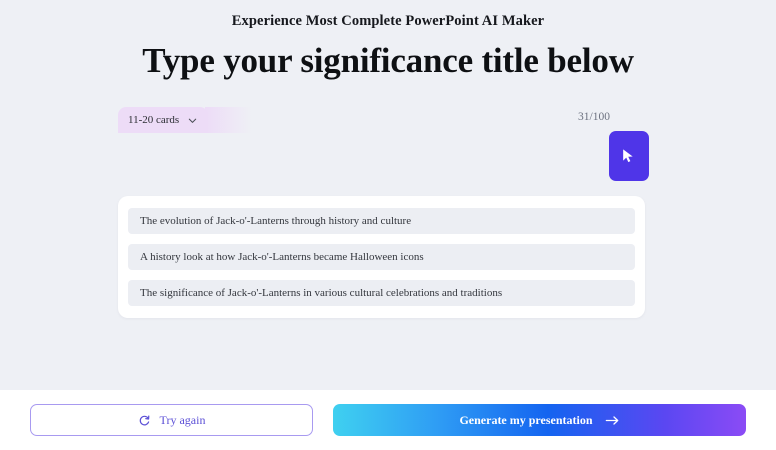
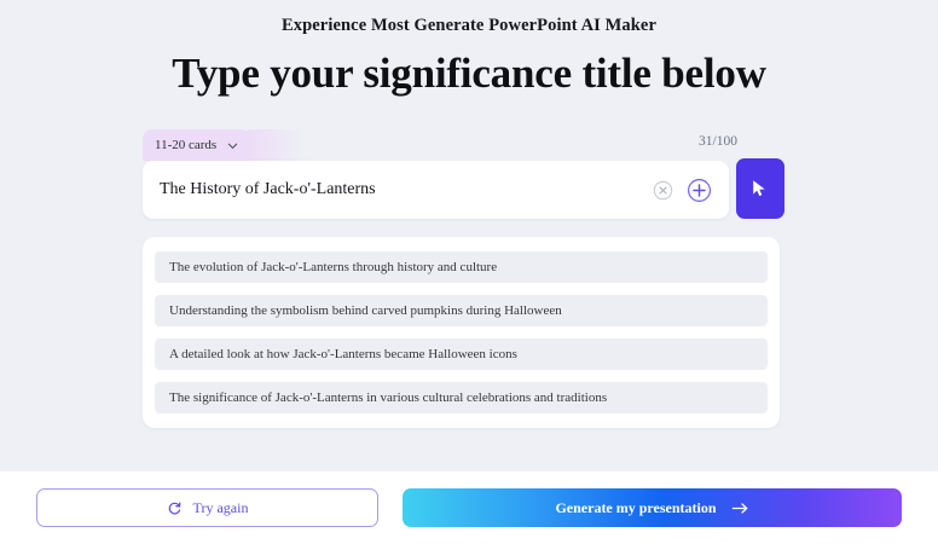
- Experience Most Complete PowerPoint AI Maker
+ Experience Most Generate PowerPoint AI Maker
  Type your significance title below
  11-20 cards
  31/100
+ The History of Jack-o'-Lanterns
  The evolution of Jack-o'-Lanterns through history and culture
+ Understanding the symbolism behind carved pumpkins during Halloween
- A history look at how Jack-o'-Lanterns became Halloween icons
+ A detailed look at how Jack-o'-Lanterns became Halloween icons
  The significance of Jack-o'-Lanterns in various cultural celebrations and traditions
  Try again
  Generate my presentation
